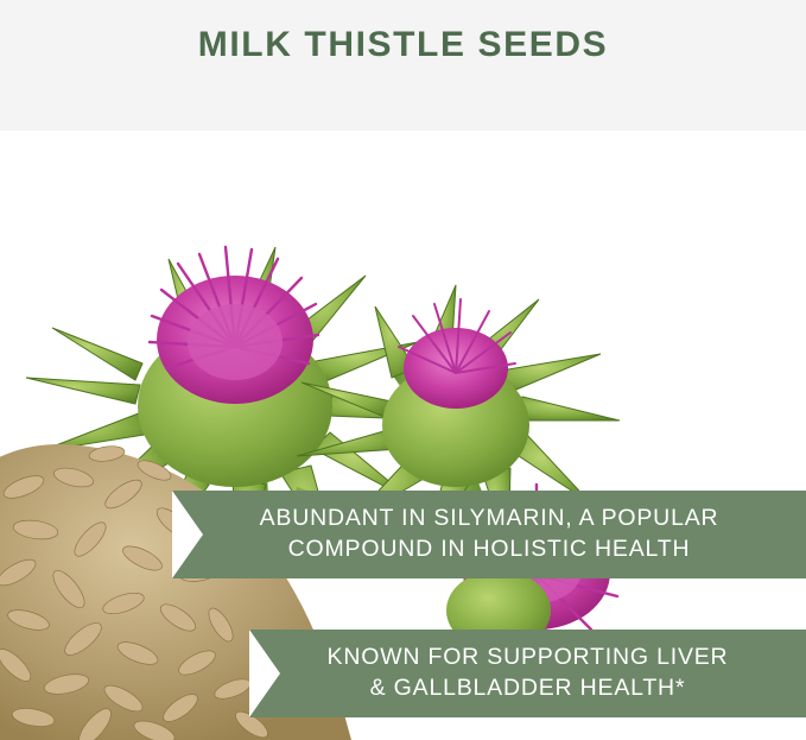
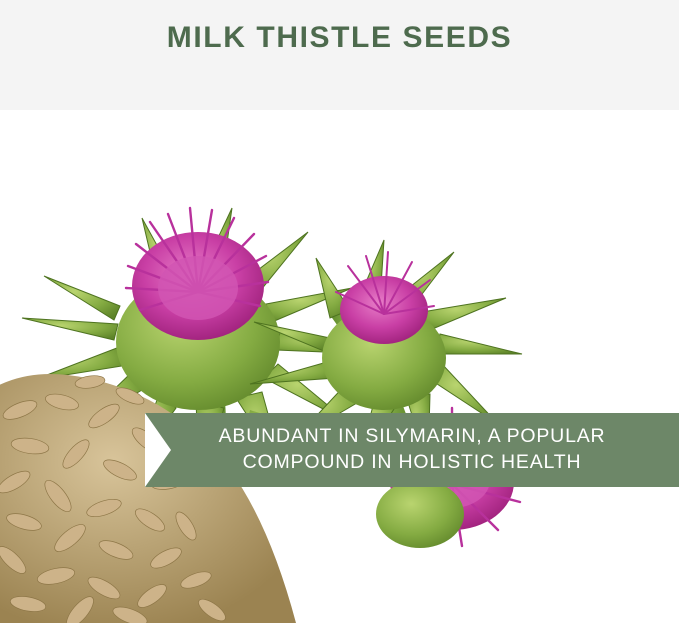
  MILK THISTLE SEEDS
  ABUNDANT IN SILYMARIN, A POPULAR
  COMPOUND IN HOLISTIC HEALTH
- KNOWN FOR SUPPORTING LIVER
- & GALLBLADDER HEALTH*
